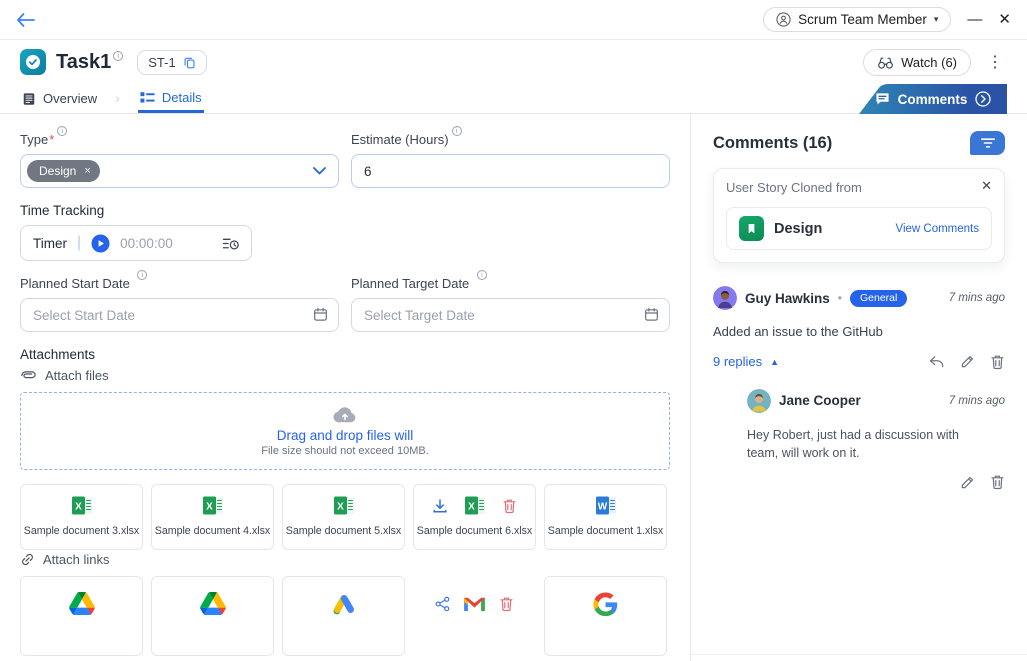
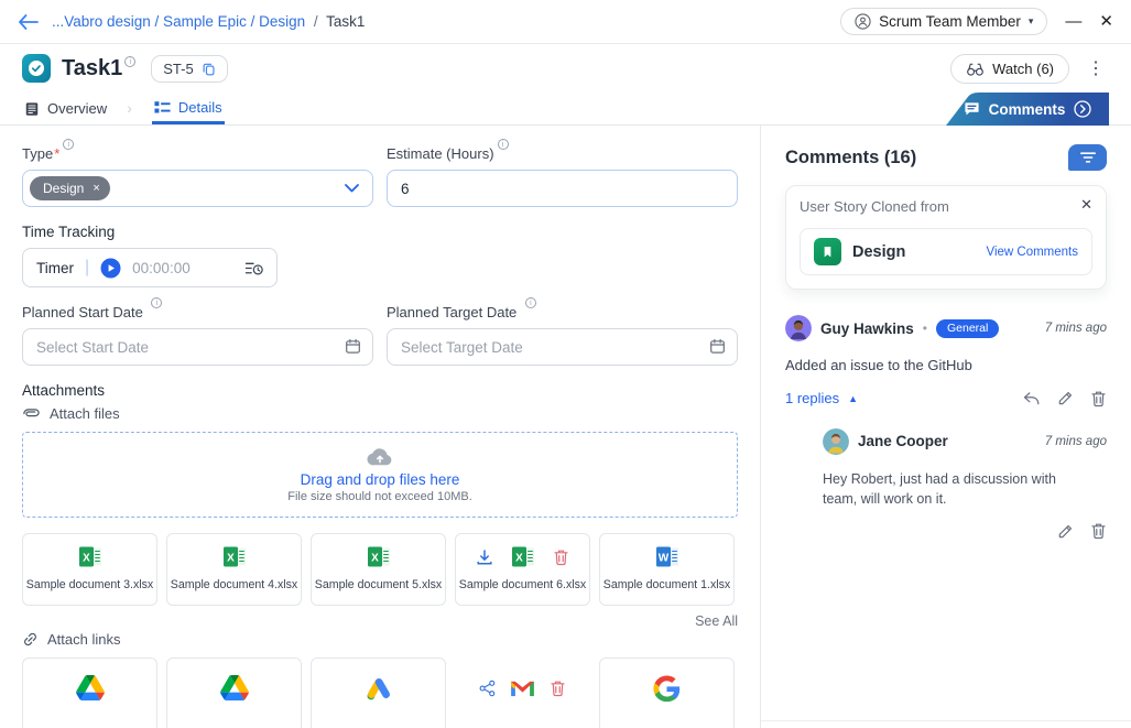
+ ...Vabro design / Sample Epic / Design / Task1
  Scrum Team Member
  ▾
  —
  ✕
  Task1
- ST-1
+ ST-5
  Watch (6)
  ⋮
  Overview
  ›
  Details
  Comments
  Type
  *
  Design
  ×
  Estimate (Hours)
  6
  Time Tracking
  Timer
  |
  00:00:00
  Planned Start Date
  Select Start Date
  Planned Target Date
  Select Target Date
  Attachments
  Attach files
- Drag and drop files will
+ Drag and drop files here
  File size should not exceed 10MB.
  X
  Sample document 3.xlsx
  X
  Sample document 4.xlsx
  X
  Sample document 5.xlsx
  X
  Sample document 6.xlsx
  W
  Sample document 1.xlsx
+ See All
  Attach links
  Comments (16)
  User Story Cloned from
  ✕
  Design
  View Comments
  Guy Hawkins
  •
  General
  7 mins ago
  Added an issue to the GitHub
- 9 replies
+ 1 replies
  ▲
  Jane Cooper
  7 mins ago
  Hey Robert, just had a discussion with team, will work on it.
